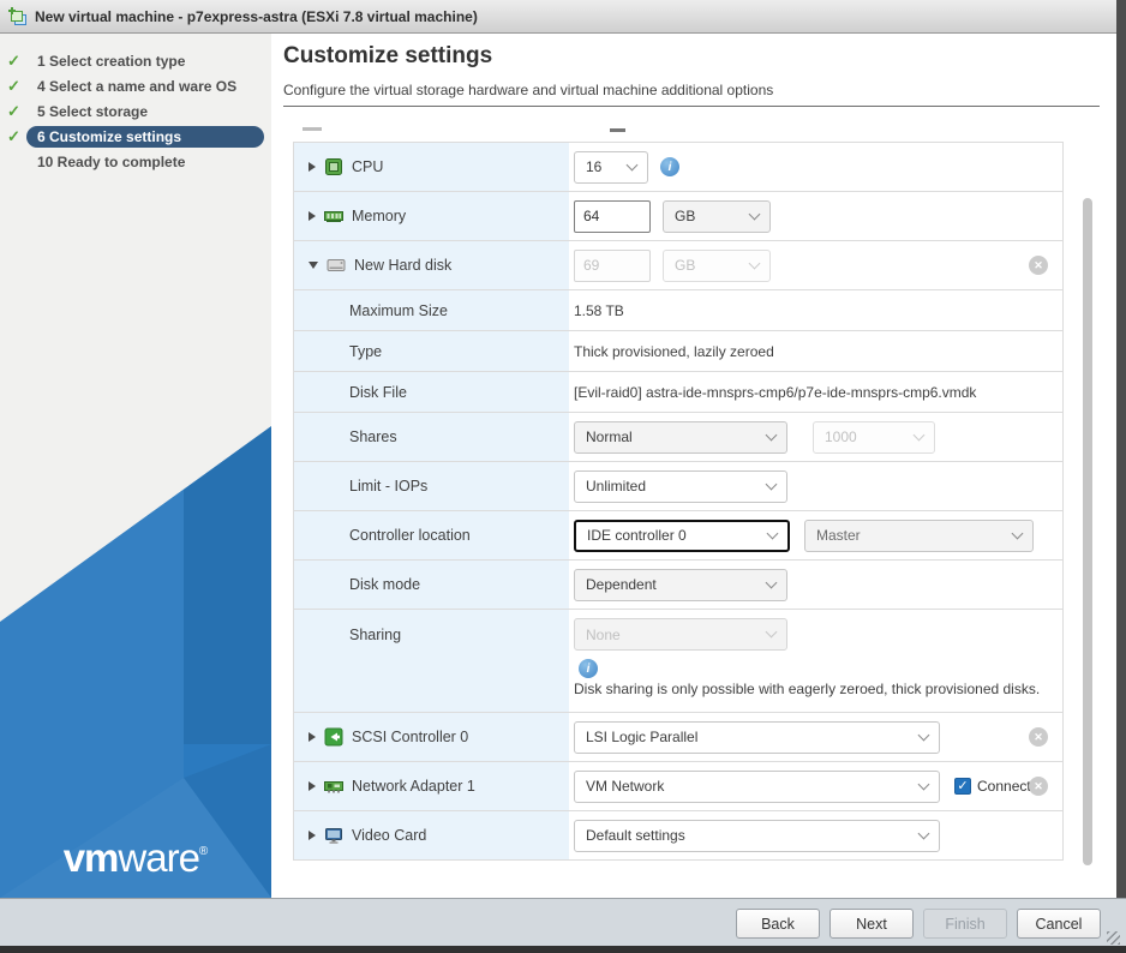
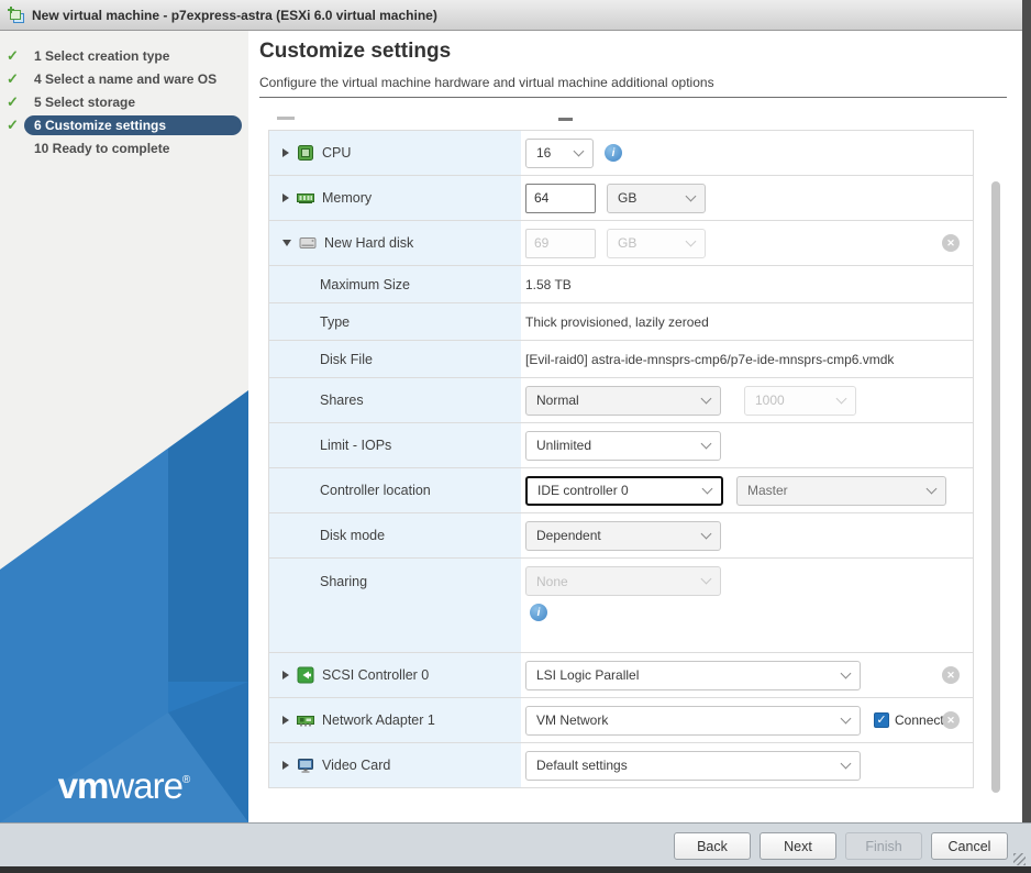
- New virtual machine - p7express-astra (ESXi 7.8 virtual machine)
+ New virtual machine - p7express-astra (ESXi 6.0 virtual machine)
  ✓
  1 Select creation type
  ✓
  4 Select a name and ware OS
  ✓
  5 Select storage
  ✓
  6 Customize settings
  10 Ready to complete
  vmware®
  Customize settings
- Configure the virtual storage hardware and virtual machine additional options
+ Configure the virtual machine hardware and virtual machine additional options
  CPU
  16
  i
  Memory
  64
  GB
  New Hard disk
  69
  GB
  ✕
  Maximum Size
  1.58 TB
  Type
  Thick provisioned, lazily zeroed
  Disk File
  [Evil-raid0] astra-ide-mnsprs-cmp6/p7e-ide-mnsprs-cmp6.vmdk
  Shares
  Normal
  1000
  Limit - IOPs
  Unlimited
  Controller location
  IDE controller 0
  Master
  Disk mode
  Dependent
  Sharing
  None
  i
- Disk sharing is only possible with eagerly zeroed, thick provisioned disks.
  SCSI Controller 0
  LSI Logic Parallel
  ✕
  Network Adapter 1
  VM Network
  ✓
  Connec
  ✕
  Video Card
  Default settings
  Back
  Next
  Finish
  Cancel
